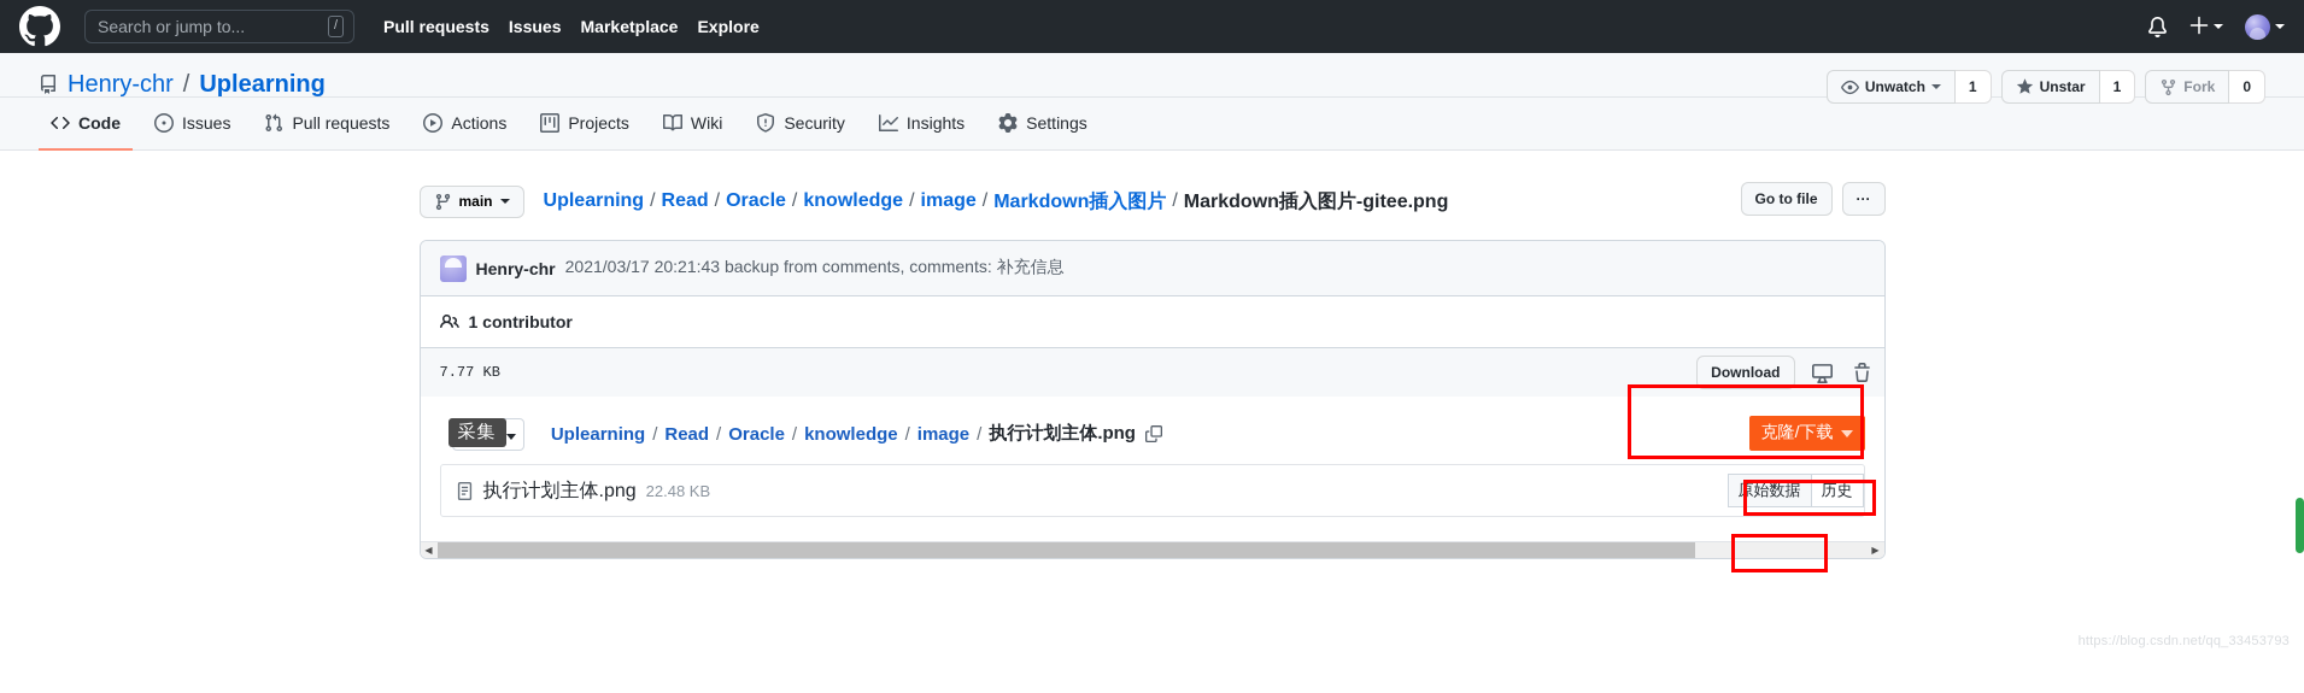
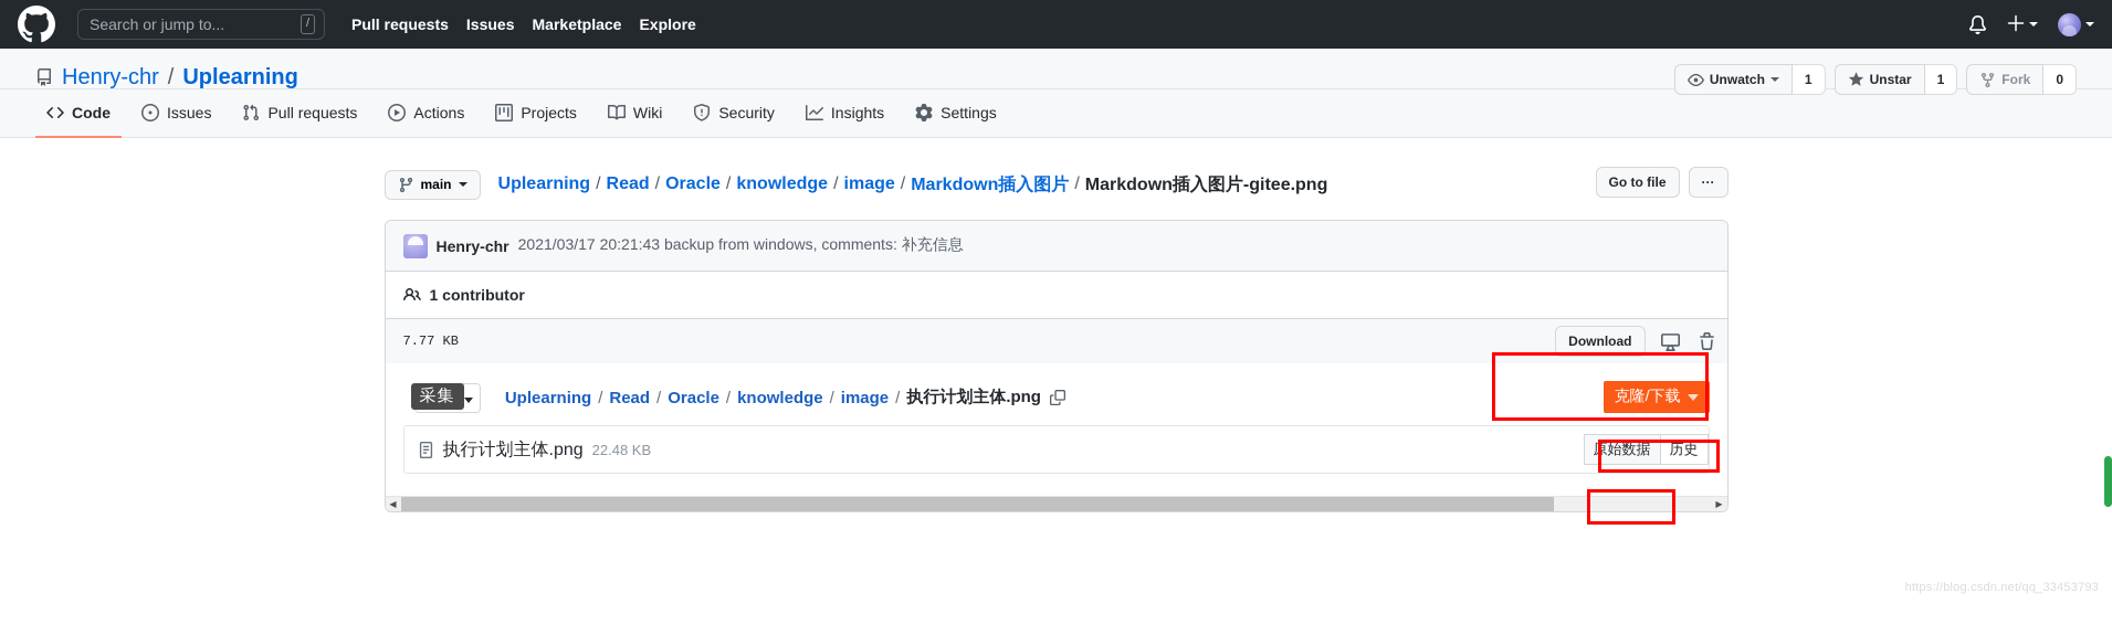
  Search or jump to...
  /
  Pull requests
  Issues
  Marketplace
  Explore
  Henry-chr
  /
  Uplearning
  Unwatch
  1
  Unstar
  1
  Fork
  0
  Code
  Issues
  Pull requests
  Actions
  Projects
  Wiki
  Security
  Insights
  Settings
  main
  Uplearning
  /
  Read
  /
  Oracle
  /
  knowledge
  /
  image
  /
  Markdown插入图片
  /
  Markdown插入图片-gitee.png
  Go to file
  ···
  Henry-chr
- 2021/03/17 20:21:43 backup from comments, comments: 补充信息
+ 2021/03/17 20:21:43 backup from windows, comments: 补充信息
  1 contributor
  7.77 KB
  Download
  采集
  Uplearning
  /
  Read
  /
  Oracle
  /
  knowledge
  /
  image
  /
  执行计划主体.png
  克隆/下载
  执行计划主体.png
  22.48 KB
  原始数据
  历史
  ◀
  ▶
  https://blog.csdn.net/qq_33453793
